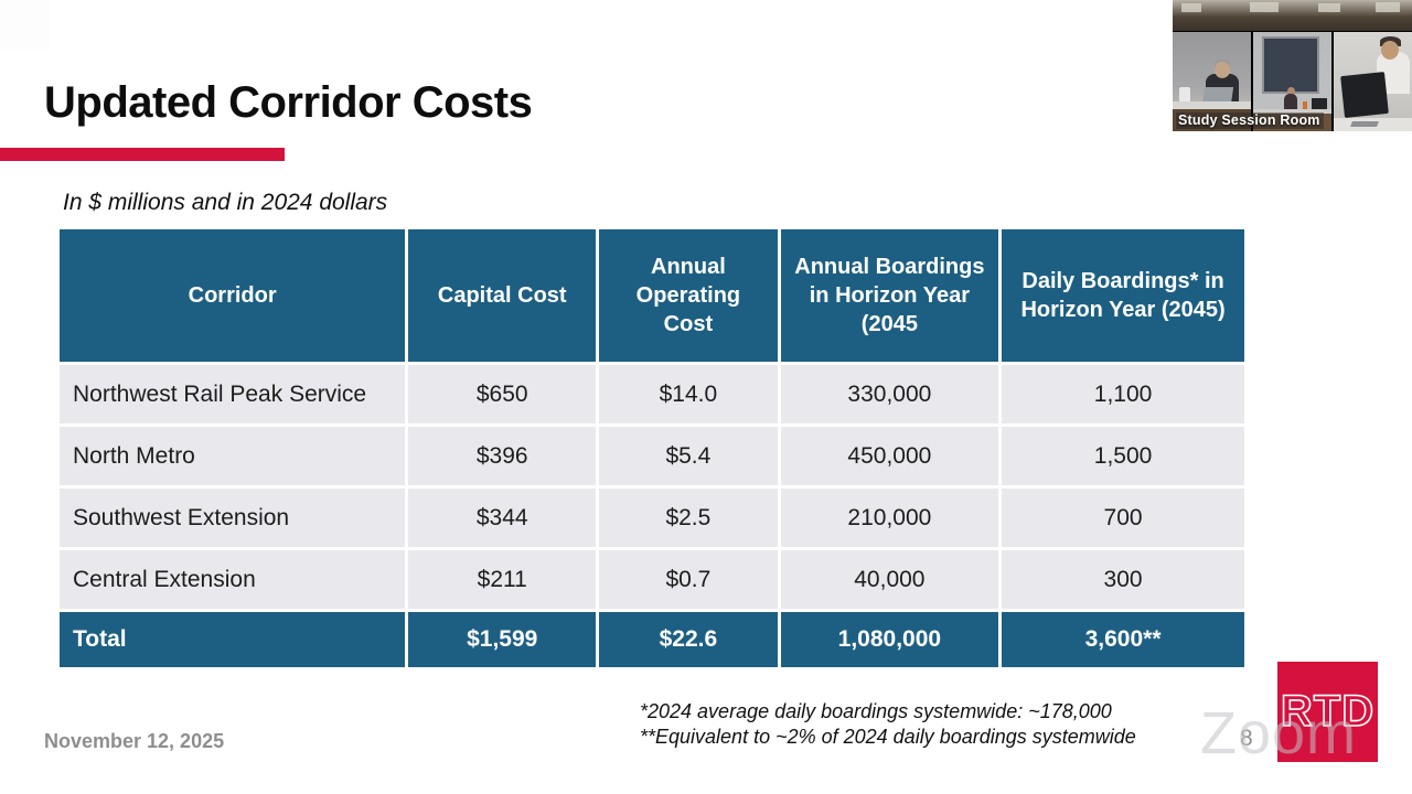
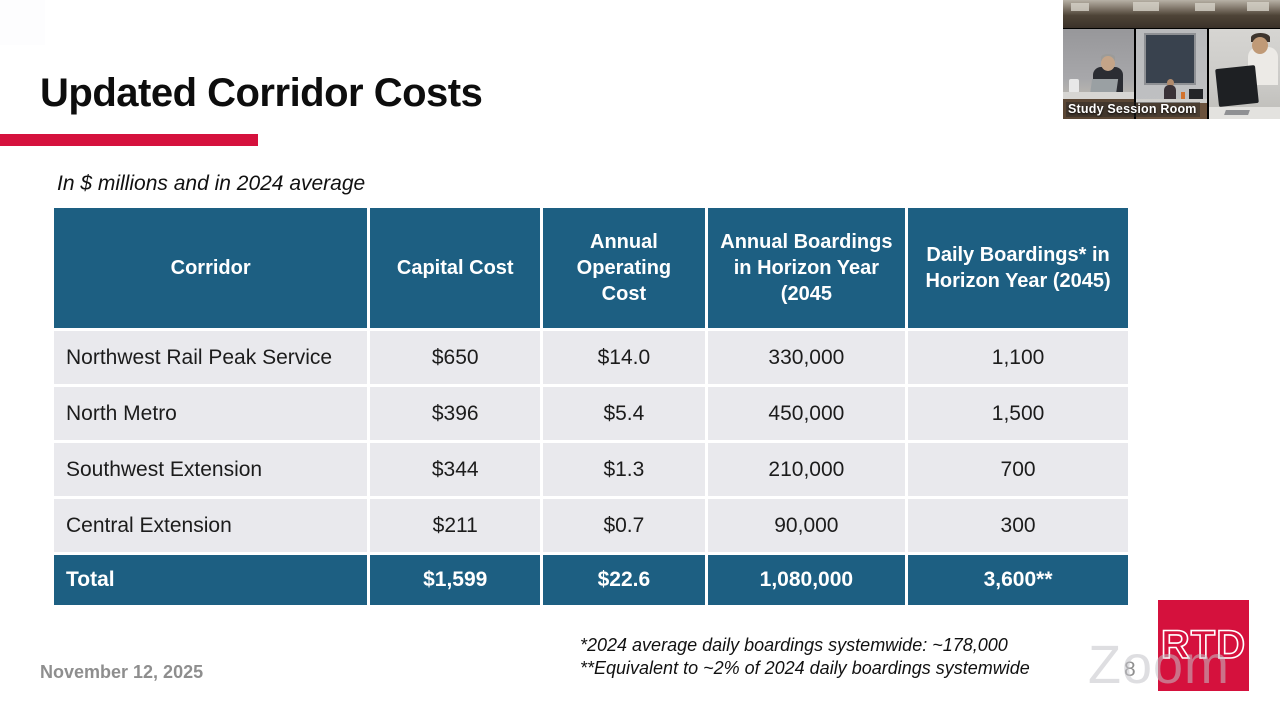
  Updated Corridor Costs
- In $ millions and in 2024 dollars
+ In $ millions and in 2024 average
  Corridor	Capital Cost	Annual Operating Cost	Annual Boardings in Horizon Year (2045	Daily Boardings* in Horizon Year (2045)
  Northwest Rail Peak Service	$650	$14.0	330,000	1,100
  North Metro	$396	$5.4	450,000	1,500
- Southwest Extension	$344	$2.5	210,000	700
+ Southwest Extension	$344	$1.3	210,000	700
- Central Extension	$211	$0.7	40,000	300
+ Central Extension	$211	$0.7	90,000	300
  Total	$1,599	$22.6	1,080,000	3,600**
  *2024 average daily boardings systemwide: ~178,000
  **Equivalent to ~2% of 2024 daily boardings systemwide
  November 12, 2025
  8
  RTD
  Zoom
  Study Session Room
